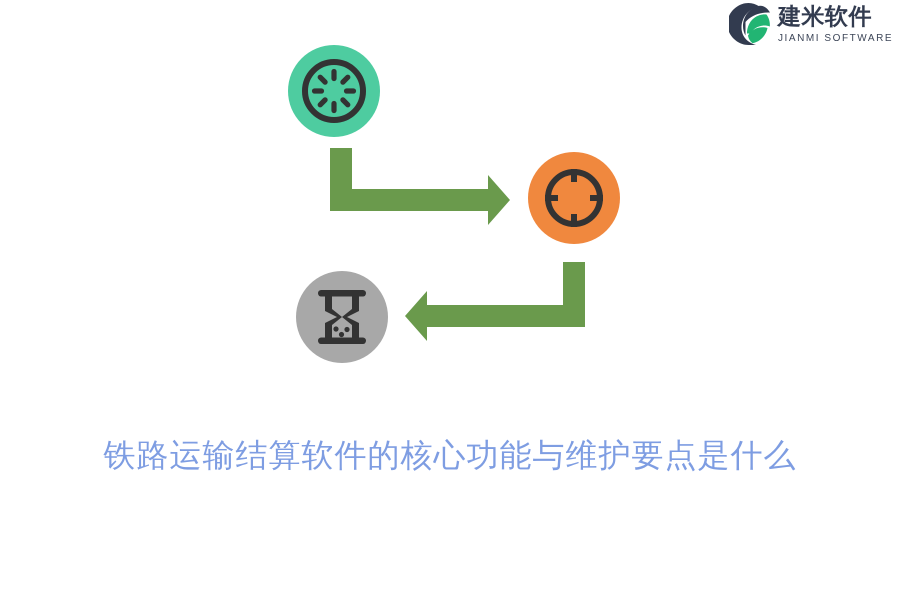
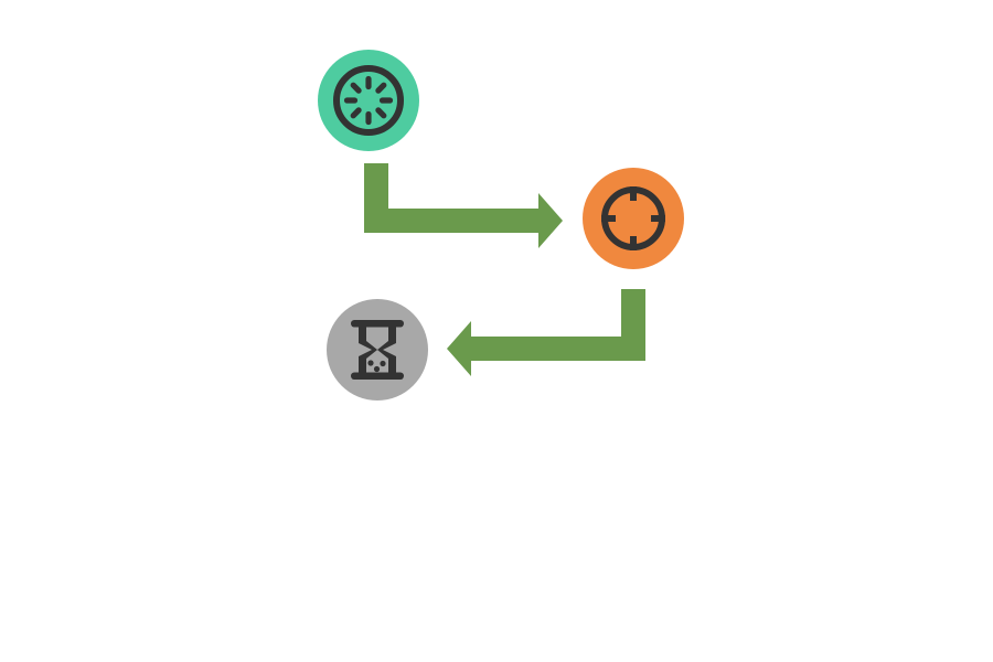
- 建米软件
- JIANMI SOFTWARE
- 铁路运输结算软件的核心功能与维护要点是什么
